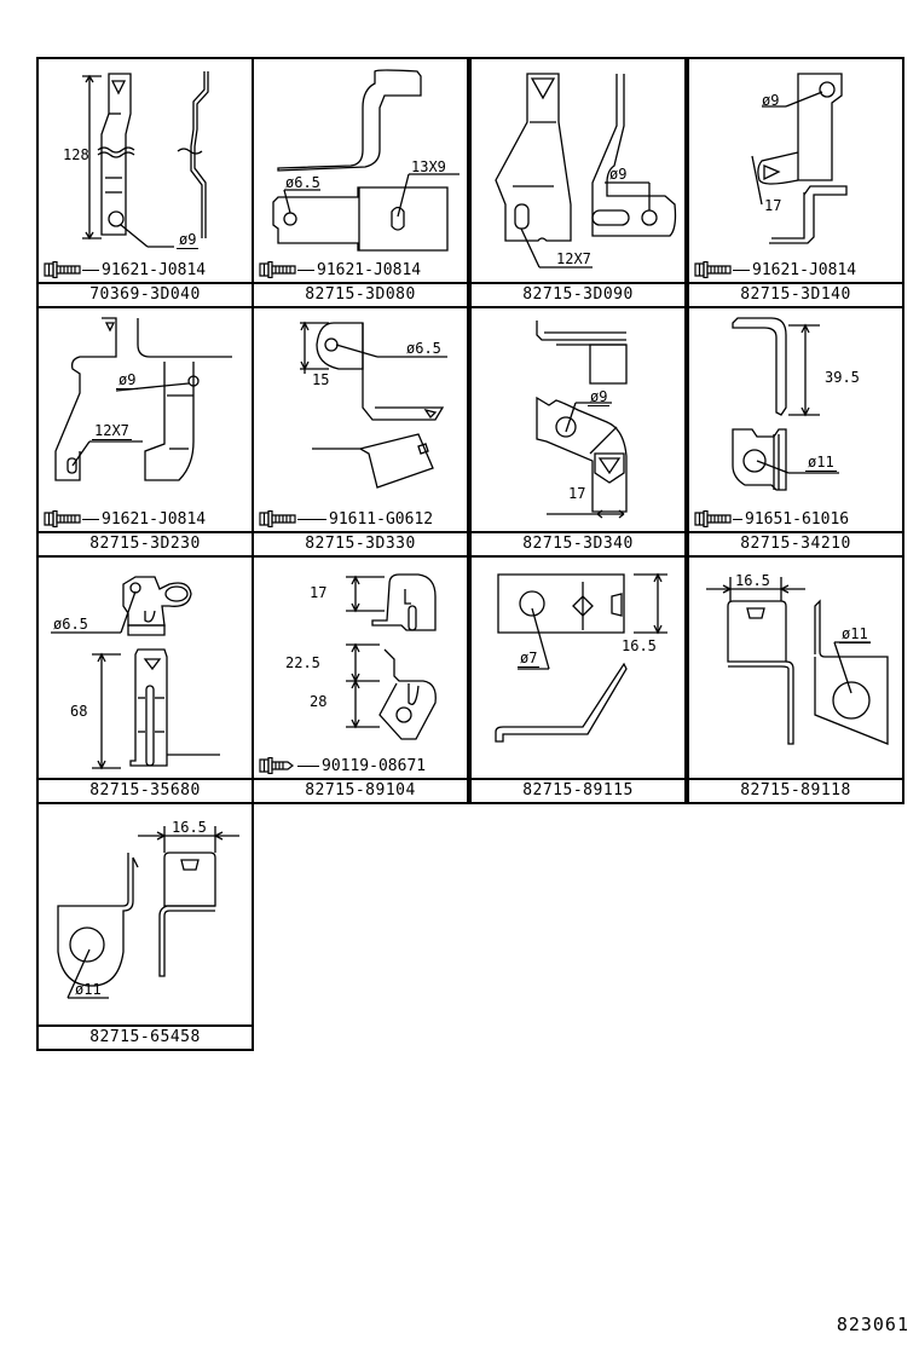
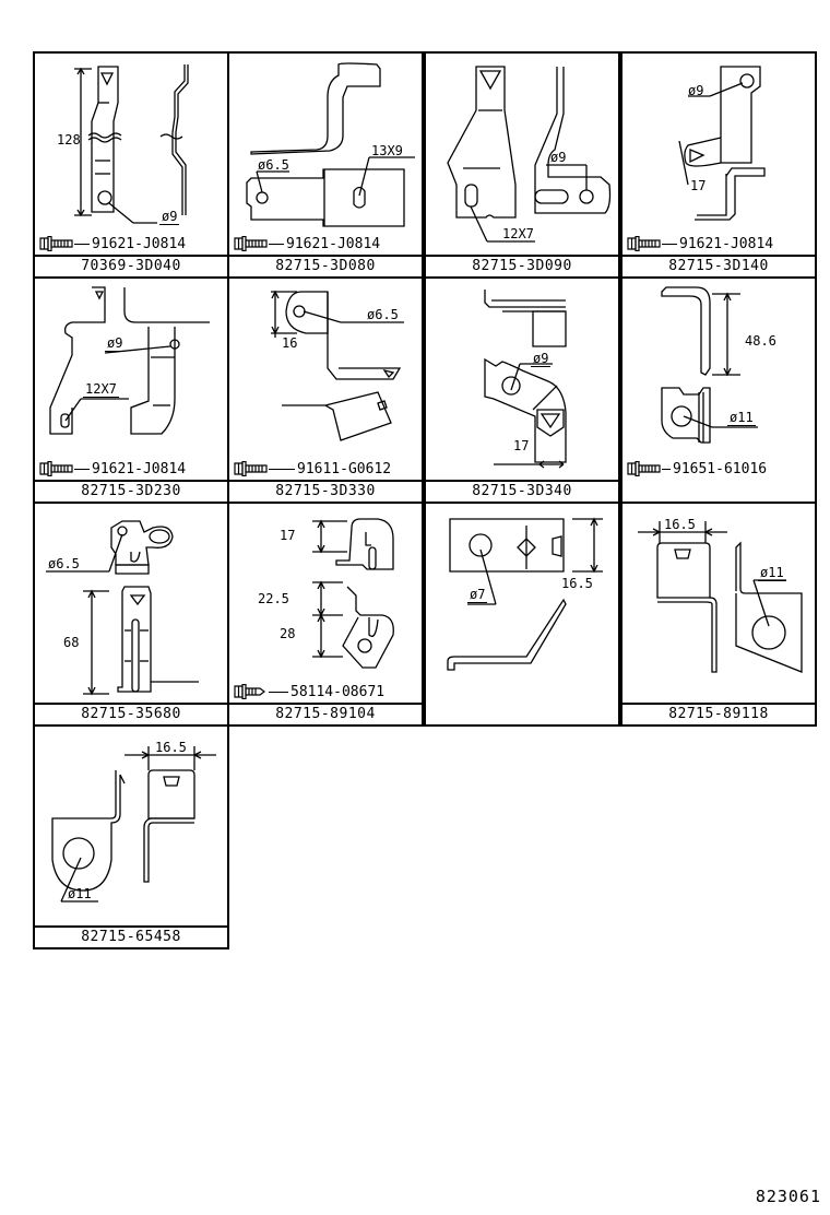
  128
  ø9
  91621-J0814
  70369-3D040
  ø6.5
  13X9
  91621-J0814
  82715-3D080
  ø9
  12X7
  82715-3D090
  ø9
  17
  91621-J0814
  82715-3D140
  ø9
  12X7
  91621-J0814
  82715-3D230
  ø6.5
- 15
+ 16
  91611-G0612
  82715-3D330
  ø9
  17
  82715-3D340
- 39.5
+ 48.6
  ø11
  91651-61016
- 82715-34210
  ø6.5
  68
  82715-35680
  17
  22.5
  28
- 90119-08671
+ 58114-08671
  82715-89104
  ø7
  16.5
- 82715-89115
  16.5
  ø11
  82715-89118
  16.5
  ø11
  82715-65458
  823061
